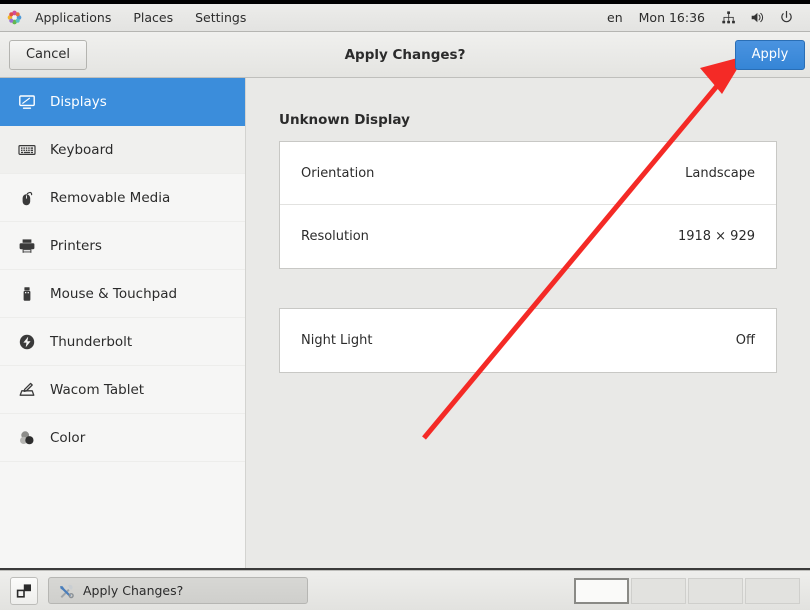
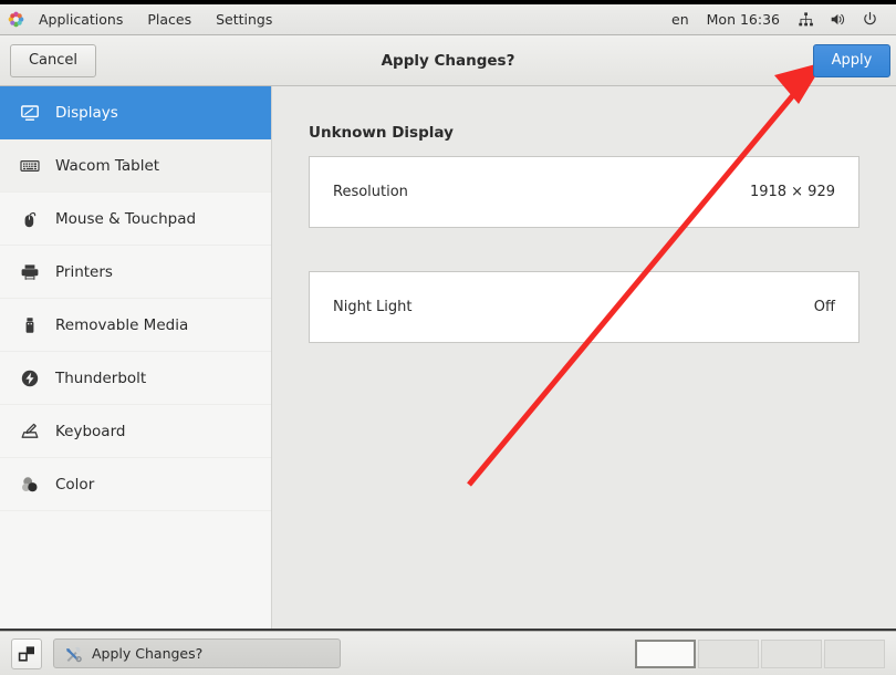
  Applications
  Places
  Settings
  en
  Mon 16:36
  Cancel
  Apply Changes?
  Apply
  Displays
- Keyboard
+ Wacom Tablet
- Removable Media
+ Mouse & Touchpad
  Printers
- Mouse & Touchpad
+ Removable Media
  Thunderbolt
- Wacom Tablet
+ Keyboard
  Color
  Unknown Display
- Orientation
- Landscape
  Resolution
  1918 × 929
  Night Light
  Off
  Apply Changes?
